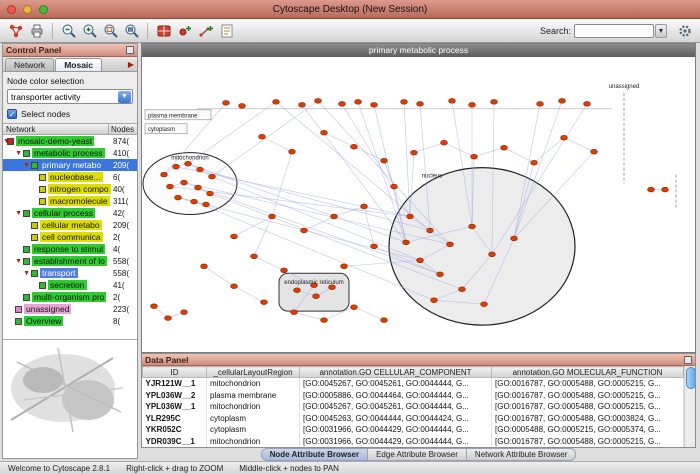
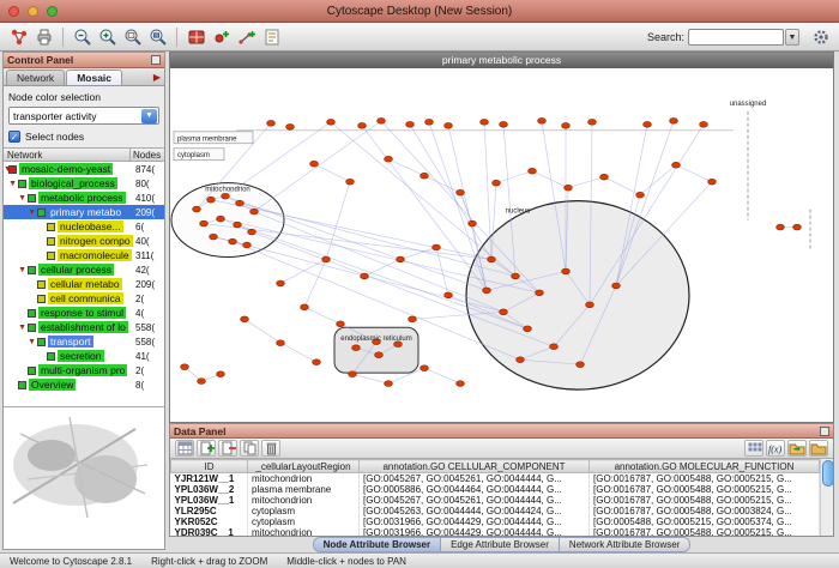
  Cytoscape Desktop (New Session)
  Search:
  Control Panel
  Network
  Mosaic
  ▶
  Node color selection
  transporter activity
  ✓
  Select nodes
  Network
  Nodes
  mosaic-demo-yeast
  874(
+ biological_process
+ 80(
  metabolic process
  410(
  primary metabo
  209(
  nucleobase...
  6(
  nitrogen compo
  40(
  macromolecule
  311(
  cellular process
  42(
  cellular metabo
  209(
  cell communica
  2(
  response to stimul
  4(
  establishment of lo
  558(
  transport
  558(
  secretion
  41(
  multi-organism pro
  2(
- unassigned
- 223(
  Overview
  8(
  primary metabolic process
  Data Panel
+ f(x)
  ID	_cellularLayoutRegion	annotation.GO CELLULAR_COMPONENT	annotation.GO MOLECULAR_FUNCTION
  YJR121W__1	mitochondrion	[GO:0045267, GO:0045261, GO:0044444, G...	[GO:0016787, GO:0005488, GO:0005215, G...
  YPL036W__2	plasma membrane	[GO:0005886, GO:0044464, GO:0044444, G...	[GO:0016787, GO:0005488, GO:0005215, G...
  YPL036W__1	mitochondrion	[GO:0045267, GO:0045261, GO:0044444, G...	[GO:0016787, GO:0005488, GO:0005215, G...
  YLR295C	cytoplasm	[GO:0045263, GO:0044444, GO:0044424, G...	[GO:0016787, GO:0005488, GO:0003824, G...
  YKR052C	cytoplasm	[GO:0031966, GO:0044429, GO:0044444, G...	[GO:0005488, GO:0005215, GO:0005374, G...
  YDR039C__1	mitochondrion	[GO:0031966, GO:0044429, GO:0044444, G...	[GO:0016787, GO:0005488, GO:0005215, G...
  Node Attribute Browser
  Edge Attribute Browser
  Network Attribute Browser
  Welcome to Cytoscape 2.8.1
  Right-click + drag to ZOOM
  Middle-click + nodes to PAN
